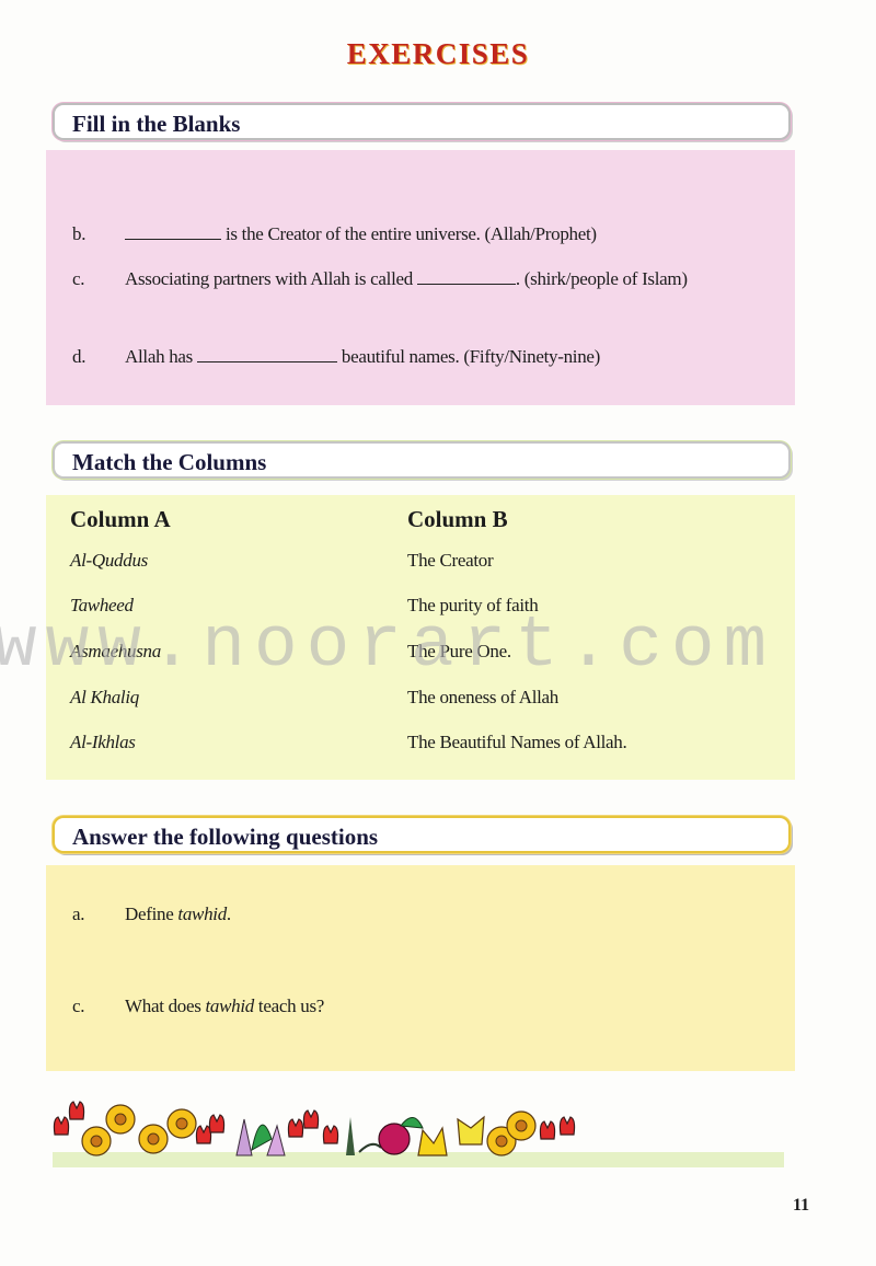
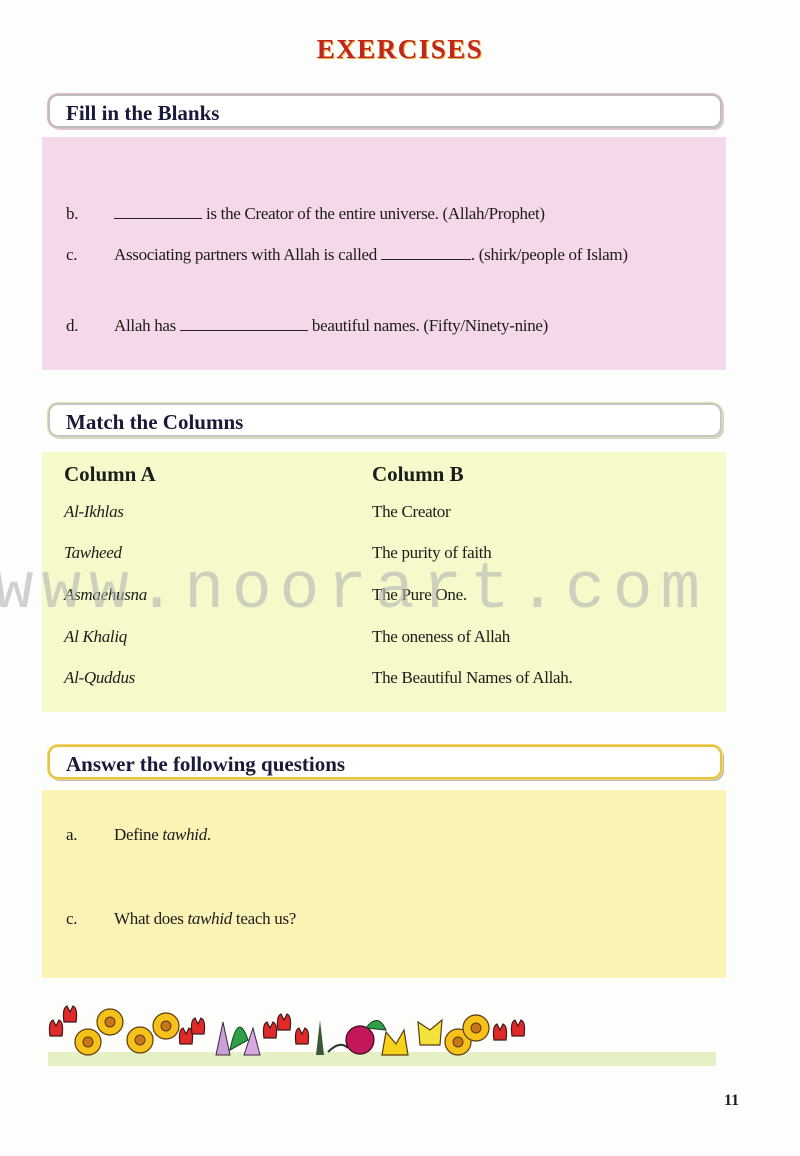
  EXERCISES
  Fill in the Blanks
  b. is the Creator of the entire universe. (Allah/Prophet)
  c. Associating partners with Allah is called . (shirk/people of Islam)
  d. Allah has beautiful names. (Fifty/Ninety-nine)
  Match the Columns
  Column A
  Column B
- Al-Quddus
+ Al-Ikhlas
  The Creator
  Tawheed
  The purity of faith
  Asmaehusna
  The Pure One.
  Al Khaliq
  The oneness of Allah
- Al-Ikhlas
+ Al-Quddus
  The Beautiful Names of Allah.
  Answer the following questions
  a. Define tawhid.
  c. What does tawhid teach us?
  www.noorart.com
  11
